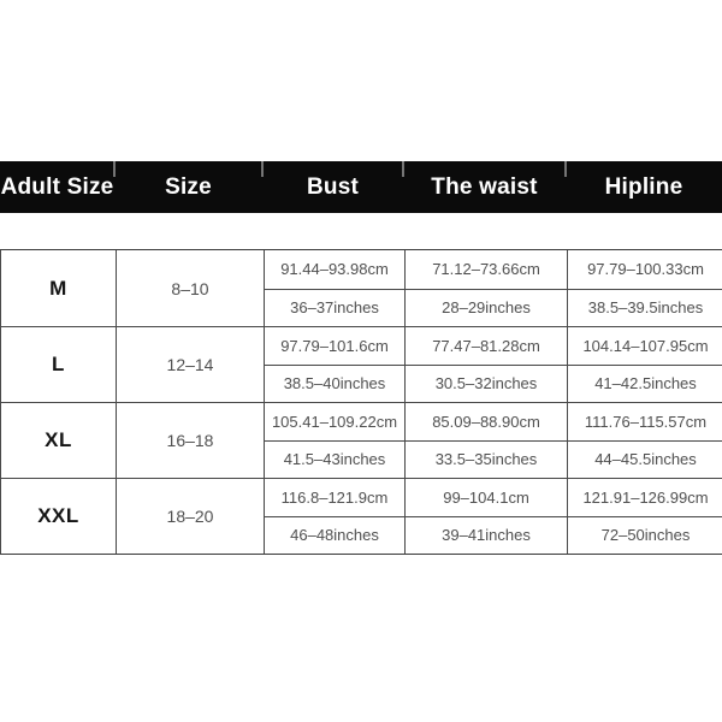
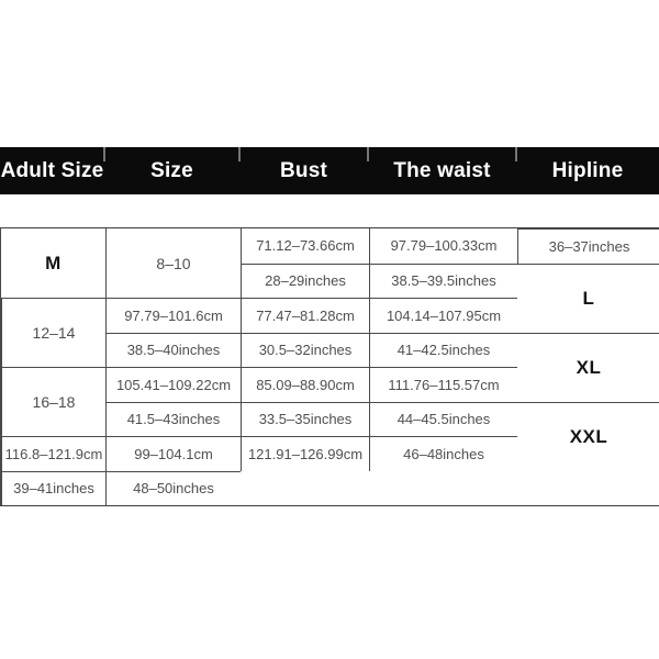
  Adult Size
  Size
  Bust
  The waist
  Hipline
  M
  8–10
- 91.44–93.98cm
  71.12–73.66cm
  97.79–100.33cm
  36–37inches
  28–29inches
  38.5–39.5inches
  L
  12–14
  97.79–101.6cm
  77.47–81.28cm
  104.14–107.95cm
  38.5–40inches
  30.5–32inches
  41–42.5inches
  XL
  16–18
  105.41–109.22cm
  85.09–88.90cm
  111.76–115.57cm
  41.5–43inches
  33.5–35inches
  44–45.5inches
  XXL
- 18–20
  116.8–121.9cm
  99–104.1cm
  121.91–126.99cm
  46–48inches
  39–41inches
- 72–50inches
+ 48–50inches
